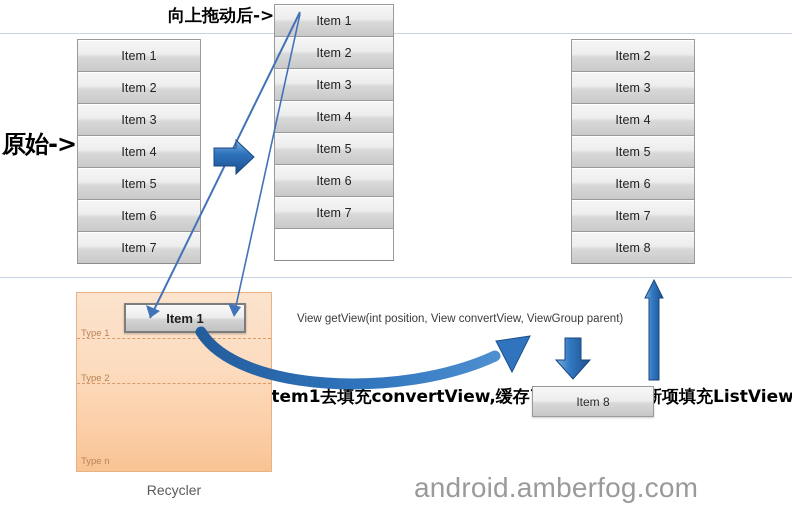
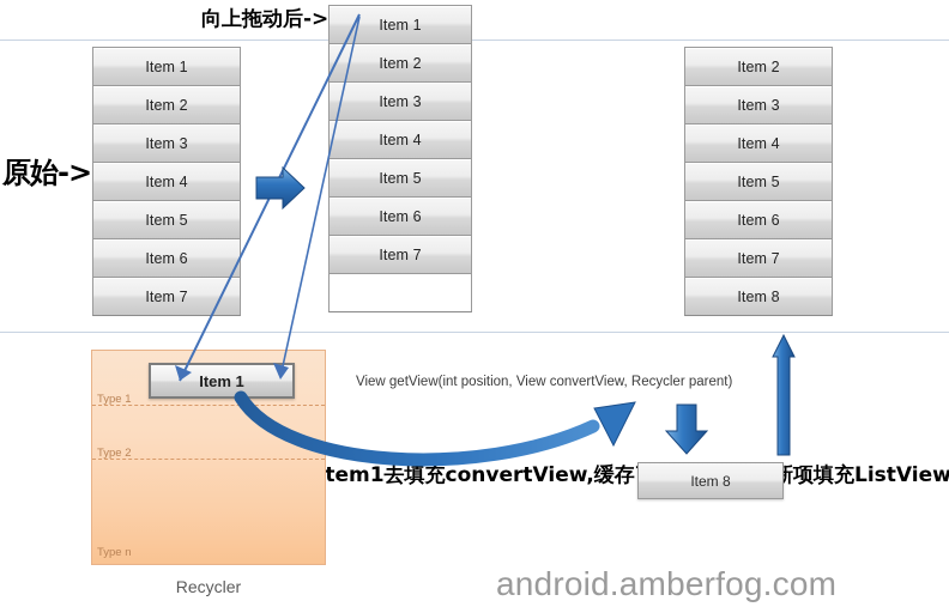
  Item 1
  Item 2
  Item 3
  Item 4
  Item 5
  Item 6
  Item 7
  Item 1
  Item 2
  Item 3
  Item 4
  Item 5
  Item 6
  Item 7
  Item 2
  Item 3
  Item 4
  Item 5
  Item 6
  Item 7
  Item 8
  原始->
  向上拖动后->
  tem1去填充convertView,缓存
  项填充ListView
- View getView(int position, View convertView, ViewGroup parent)
+ View getView(int position, View convertView, Recycler parent)
  Type 1
  Type 2
  Type n
  Item 1
  Recycler
  Item 8
  android.amberfog.com
